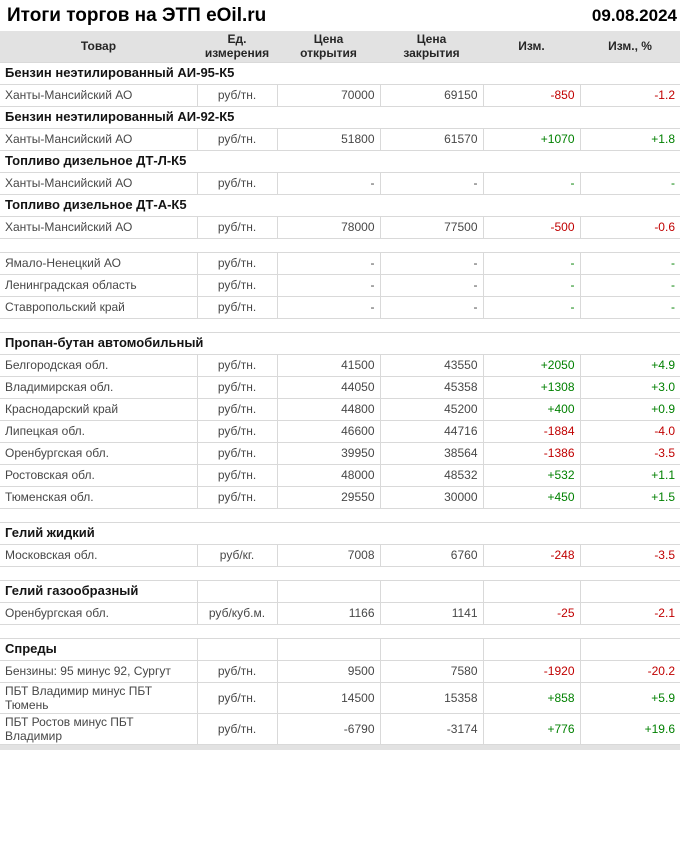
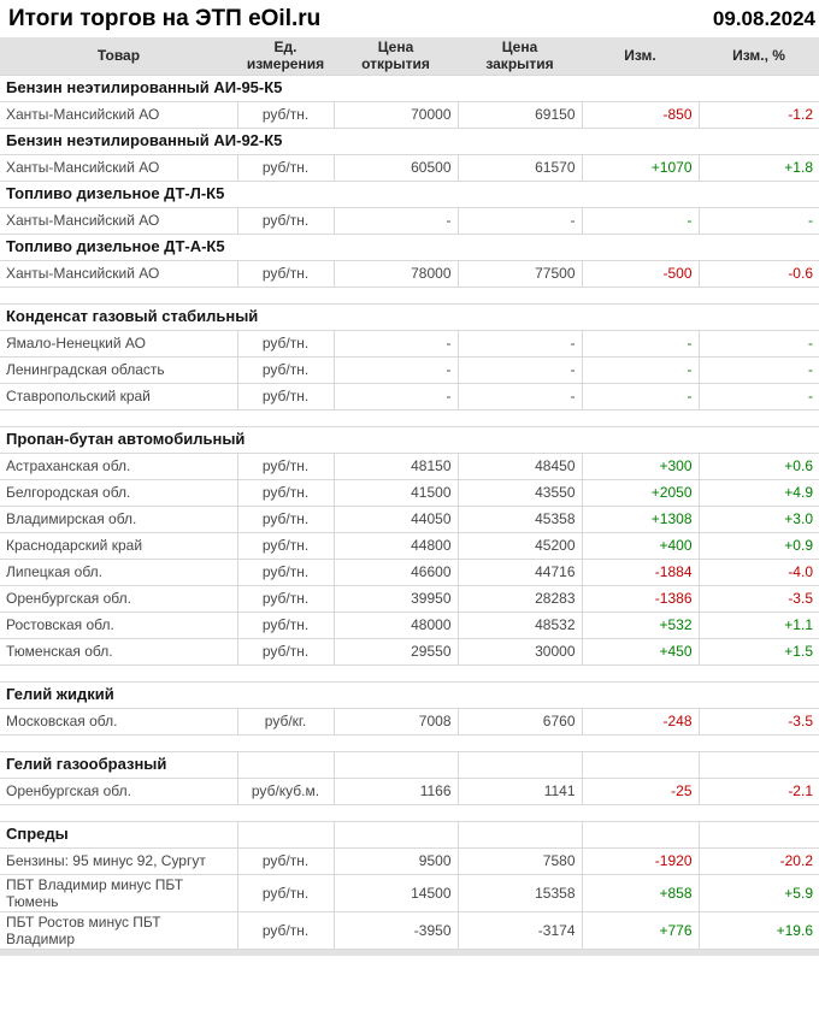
  Итоги торгов на ЭТП eOil.ru
  09.08.2024
  Товар	Ед. измерения	Цена открытия	Цена закрытия	Изм.	Изм., %
  Бензин неэтилированный АИ-95-К5
  Ханты-Мансийский АО	руб/тн.	70000	69150	-850	-1.2
  Бензин неэтилированный АИ-92-К5
- Ханты-Мансийский АО	руб/тн.	51800	61570	+1070	+1.8
+ Ханты-Мансийский АО	руб/тн.	60500	61570	+1070	+1.8
  Топливо дизельное ДТ-Л-К5
  Ханты-Мансийский АО	руб/тн.	-	-	-	-
  Топливо дизельное ДТ-А-К5
  Ханты-Мансийский АО	руб/тн.	78000	77500	-500	-0.6
+ Конденсат газовый стабильный
  Ямало-Ненецкий АО	руб/тн.	-	-	-	-
  Ленинградская область	руб/тн.	-	-	-	-
  Ставропольский край	руб/тн.	-	-	-	-
  Пропан-бутан автомобильный
+ Астраханская обл.	руб/тн.	48150	48450	+300	+0.6
  Белгородская обл.	руб/тн.	41500	43550	+2050	+4.9
  Владимирская обл.	руб/тн.	44050	45358	+1308	+3.0
  Краснодарский край	руб/тн.	44800	45200	+400	+0.9
  Липецкая обл.	руб/тн.	46600	44716	-1884	-4.0
- Оренбургская обл.	руб/тн.	39950	38564	-1386	-3.5
+ Оренбургская обл.	руб/тн.	39950	28283	-1386	-3.5
  Ростовская обл.	руб/тн.	48000	48532	+532	+1.1
  Тюменская обл.	руб/тн.	29550	30000	+450	+1.5
  Гелий жидкий
  Московская обл.	руб/кг.	7008	6760	-248	-3.5
  Гелий газообразный
  Оренбургская обл.	руб/куб.м.	1166	1141	-25	-2.1
  Спреды
  Бензины: 95 минус 92, Сургут	руб/тн.	9500	7580	-1920	-20.2
  ПБТ Владимир минус ПБТ Тюмень	руб/тн.	14500	15358	+858	+5.9
- ПБТ Ростов минус ПБТ Владимир	руб/тн.	-6790	-3174	+776	+19.6
+ ПБТ Ростов минус ПБТ Владимир	руб/тн.	-3950	-3174	+776	+19.6
